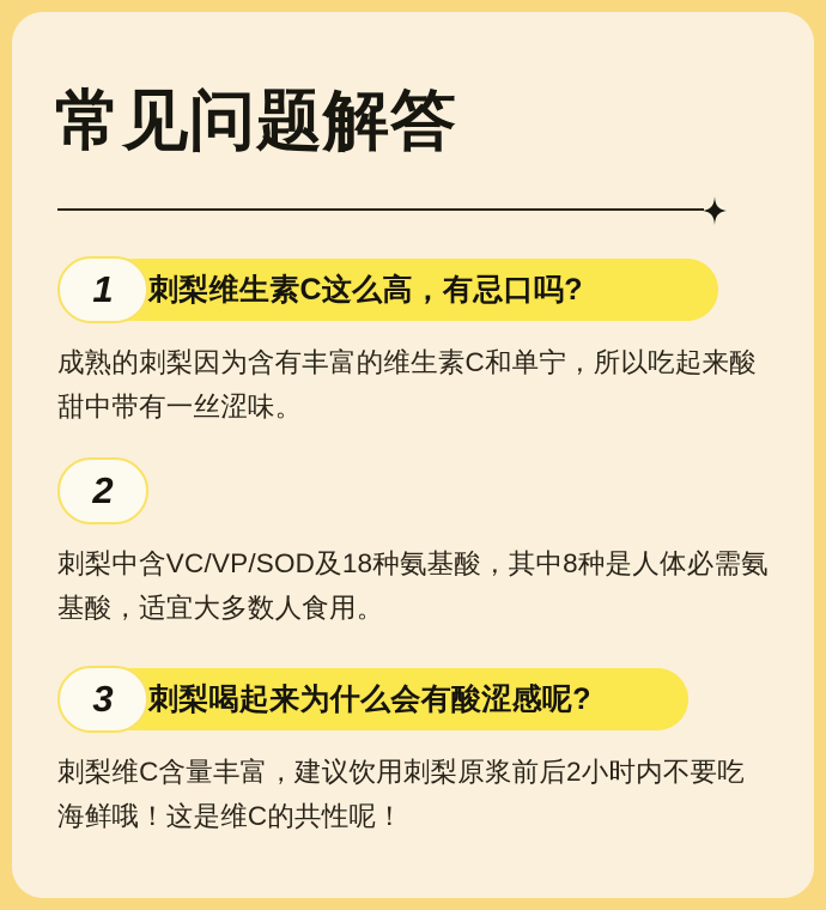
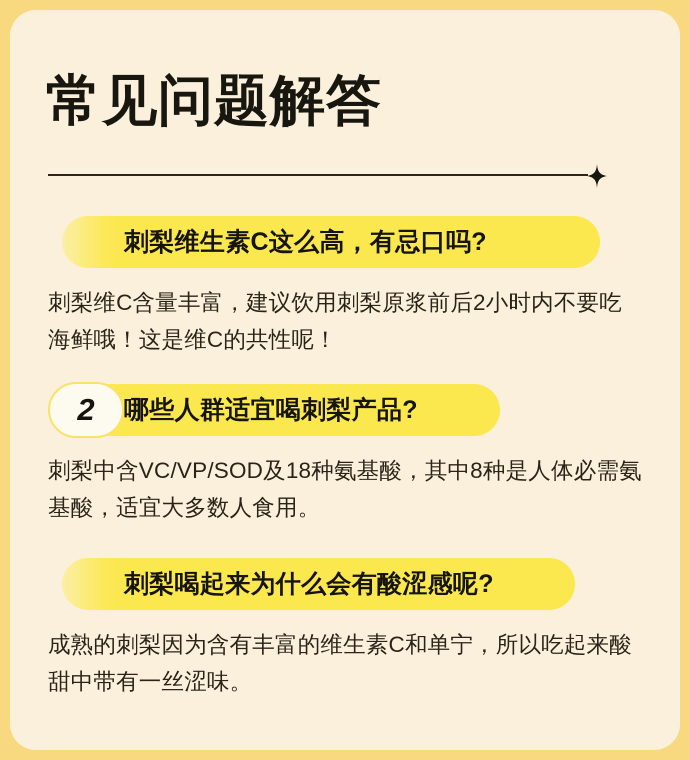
  常见问题解答
  刺梨维生素C这么高，有忌口吗?
- 1
- 成熟的刺梨因为含有丰富的维生素C和单宁，所以吃起来酸甜中带有一丝涩味。
+ 刺梨维C含量丰富，建议饮用刺梨原浆前后2小时内不要吃海鲜哦！这是维C的共性呢！
+ 哪些人群适宜喝刺梨产品?
  2
  刺梨中含VC/VP/SOD及18种氨基酸，其中8种是人体必需氨基酸，适宜大多数人食用。
  刺梨喝起来为什么会有酸涩感呢?
- 3
- 刺梨维C含量丰富，建议饮用刺梨原浆前后2小时内不要吃海鲜哦！这是维C的共性呢！
+ 成熟的刺梨因为含有丰富的维生素C和单宁，所以吃起来酸甜中带有一丝涩味。
